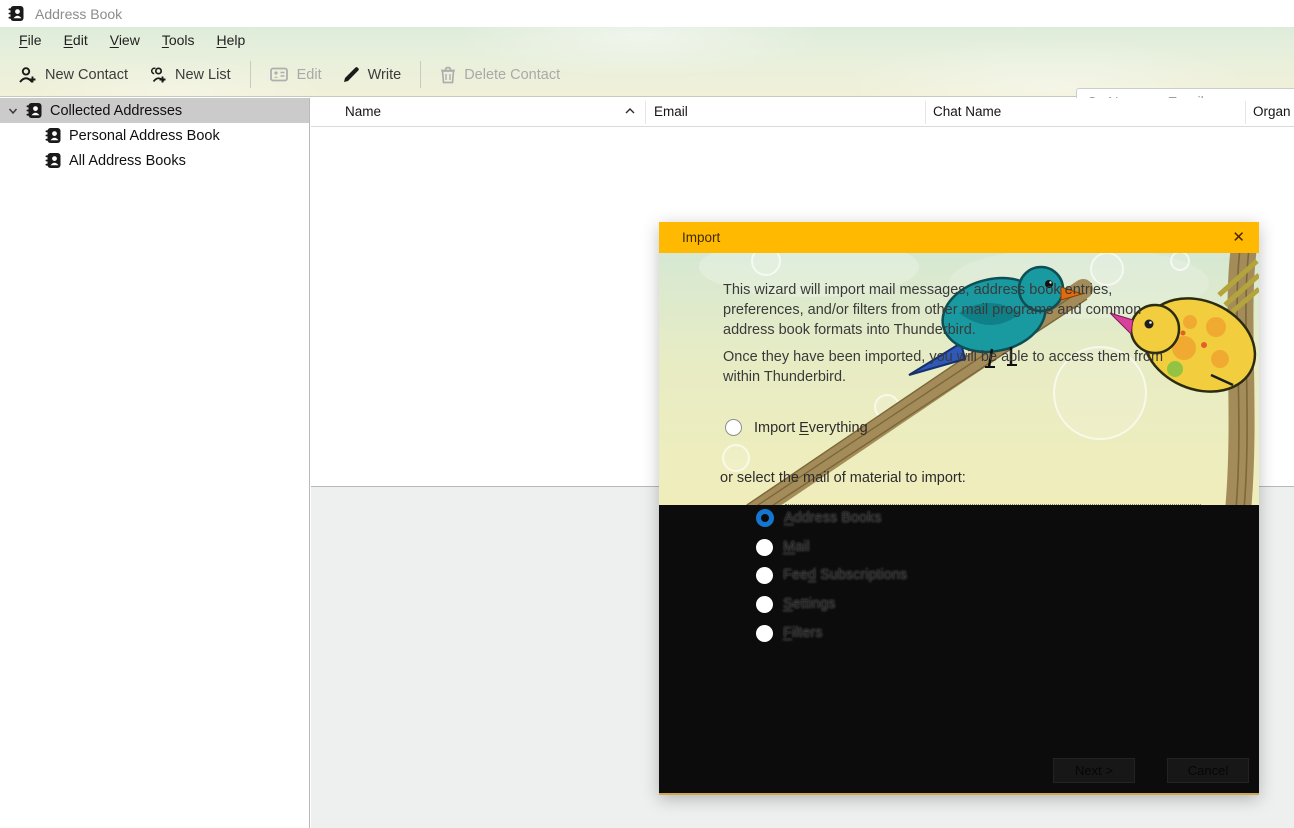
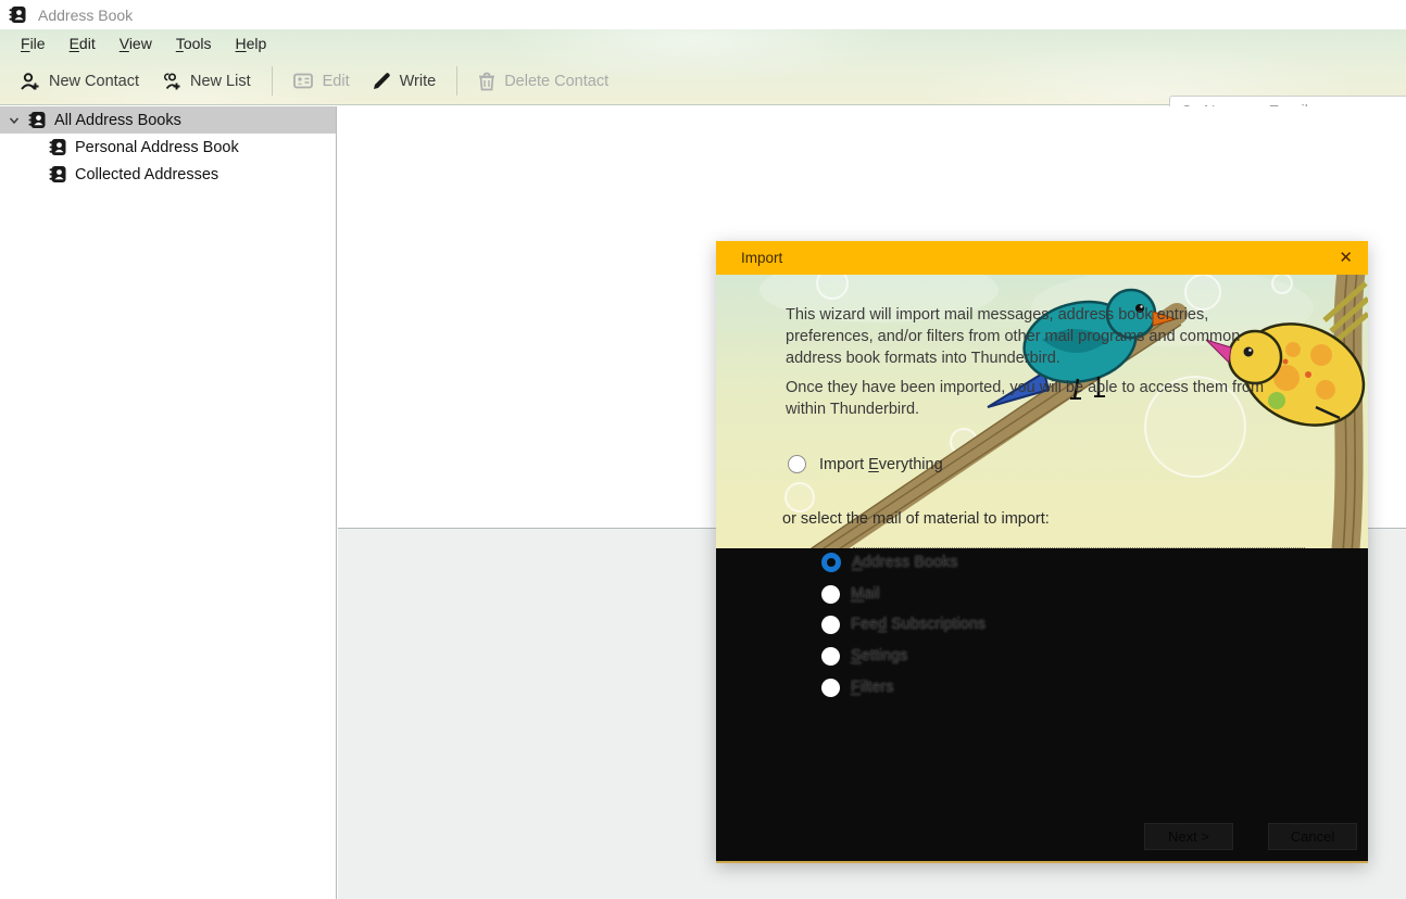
  Address Book
  File
  Edit
  View
  Tools
  Help
  New Contact
  New List
  Edit
  Write
  Delete Contact
- Collected Addresses
+ All Address Books
  Personal Address Book
- All Address Books
+ Collected Addresses
- Name
- Email
- Chat Name
- Organ
  Import
  ✕
  This wizard will import mail messages, address book entries,
  preferences, and/or filters from other mail programs and common
  address book formats into Thunderbird.
  Once they have been imported, you will be able to access them from
  within Thunderbird.
  Import Everything
  or select the mail of material to import:
  Address Books
  Mail
  Feed Subscriptions
  Settings
  Filters
